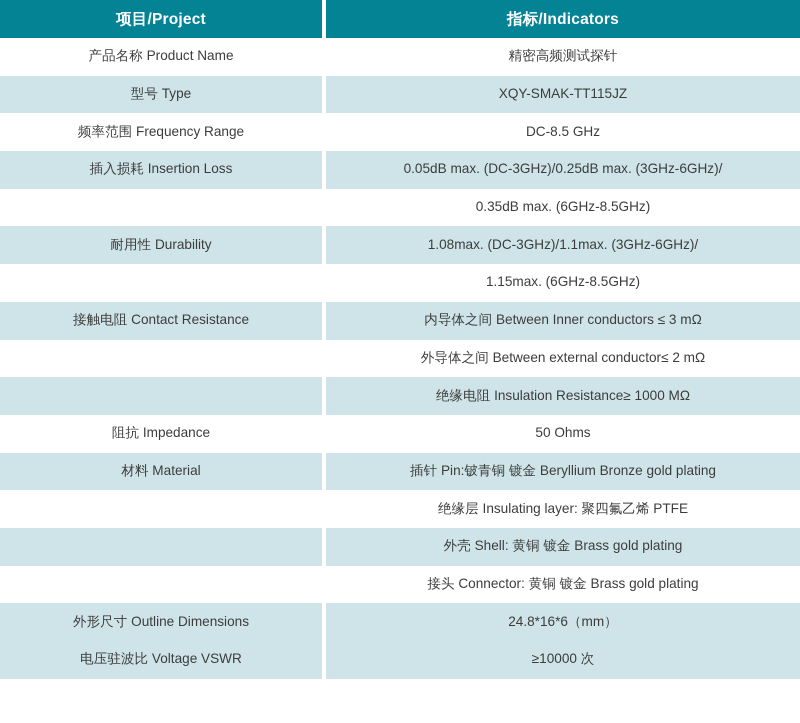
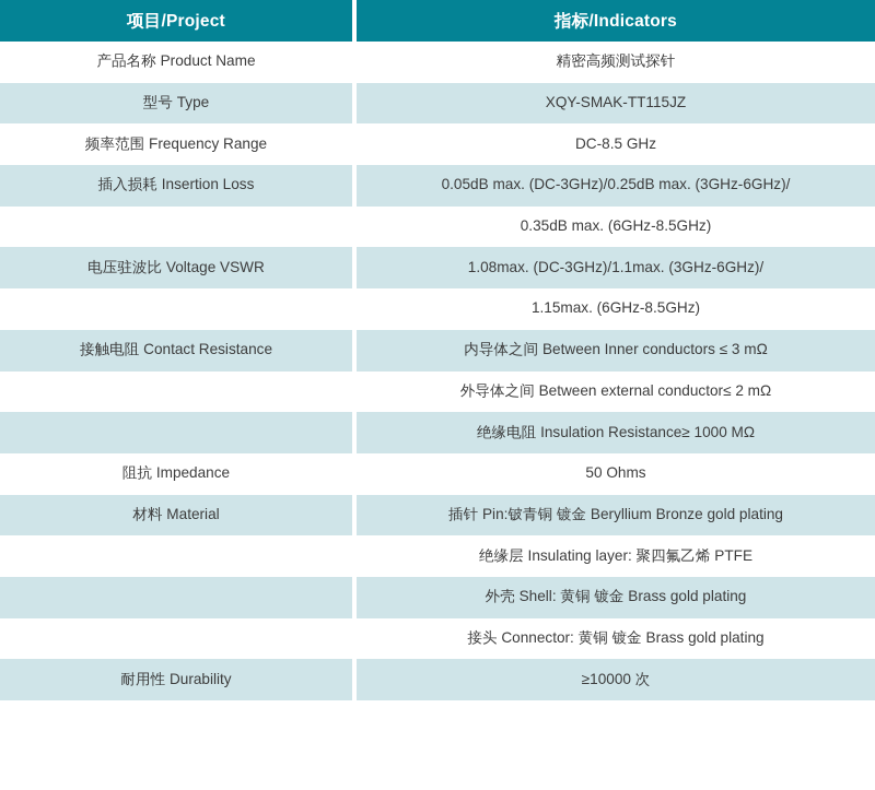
  项目/Project		指标/Indicators
  产品名称 Product Name		精密高频测试探针
  型号 Type		XQY-SMAK-TT115JZ
  频率范围 Frequency Range		DC-8.5 GHz
  插入损耗 Insertion Loss		0.05dB max. (DC-3GHz)/0.25dB max. (3GHz-6GHz)/
  		0.35dB max. (6GHz-8.5GHz)
- 耐用性 Durability		1.08max. (DC-3GHz)/1.1max. (3GHz-6GHz)/
+ 电压驻波比 Voltage VSWR		1.08max. (DC-3GHz)/1.1max. (3GHz-6GHz)/
  		1.15max. (6GHz-8.5GHz)
  接触电阻 Contact Resistance		内导体之间 Between Inner conductors ≤ 3 mΩ
  		外导体之间 Between external conductor≤ 2 mΩ
  		绝缘电阻 Insulation Resistance≥ 1000 MΩ
  阻抗 Impedance		50 Ohms
  材料 Material		插针 Pin:铍青铜 镀金 Beryllium Bronze gold plating
  		绝缘层 Insulating layer: 聚四氟乙烯 PTFE
  		外壳 Shell: 黄铜 镀金 Brass gold plating
  		接头 Connector: 黄铜 镀金 Brass gold plating
- 外形尺寸 Outline Dimensions		24.8*16*6（mm）
- 电压驻波比 Voltage VSWR		≥10000 次
+ 耐用性 Durability		≥10000 次
